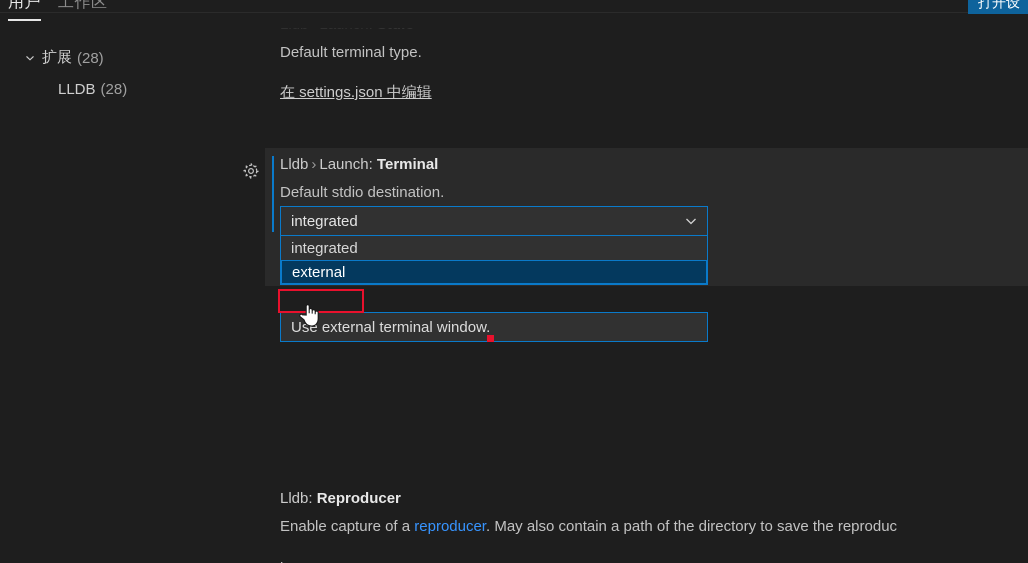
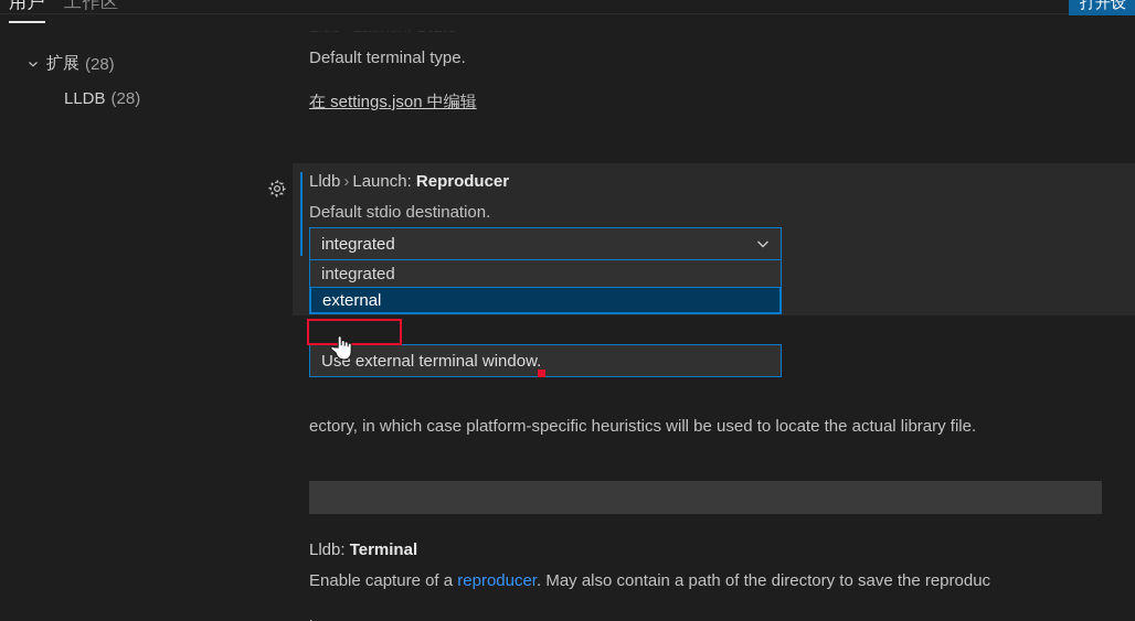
  用户
  工作区
  打开设
  扩展
  (28)
  LLDB
  (28)
  Default terminal type.
  在 settings.json 中编辑
- Lldb › Launch: Terminal
+ Lldb › Launch: Reproducer
  Default stdio destination.
  integrated
  integrated
  external
  Use external terminal window.
+ ectory, in which case platform-specific heuristics will be used to locate the actual library file.
- Lldb: Reproducer
+ Lldb: Terminal
  Enable capture of a reproducer. May also contain a path of the directory to save the reproduc
